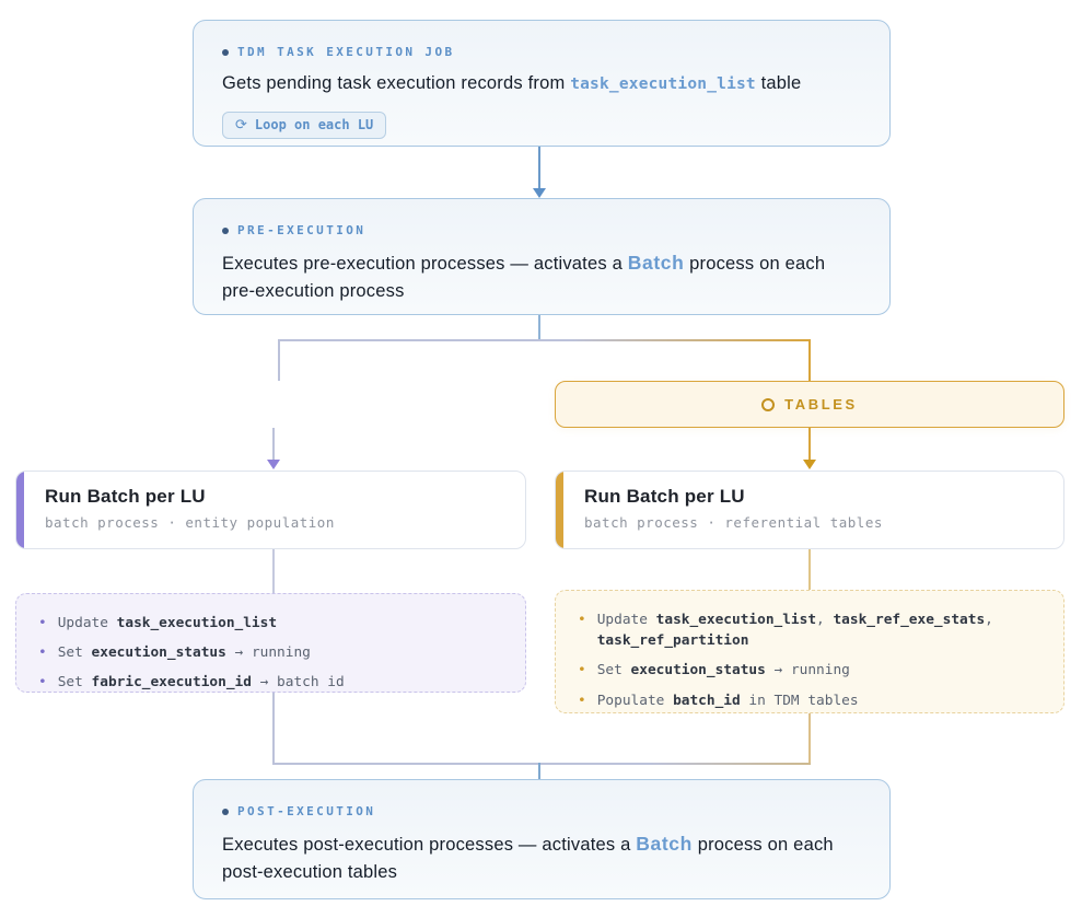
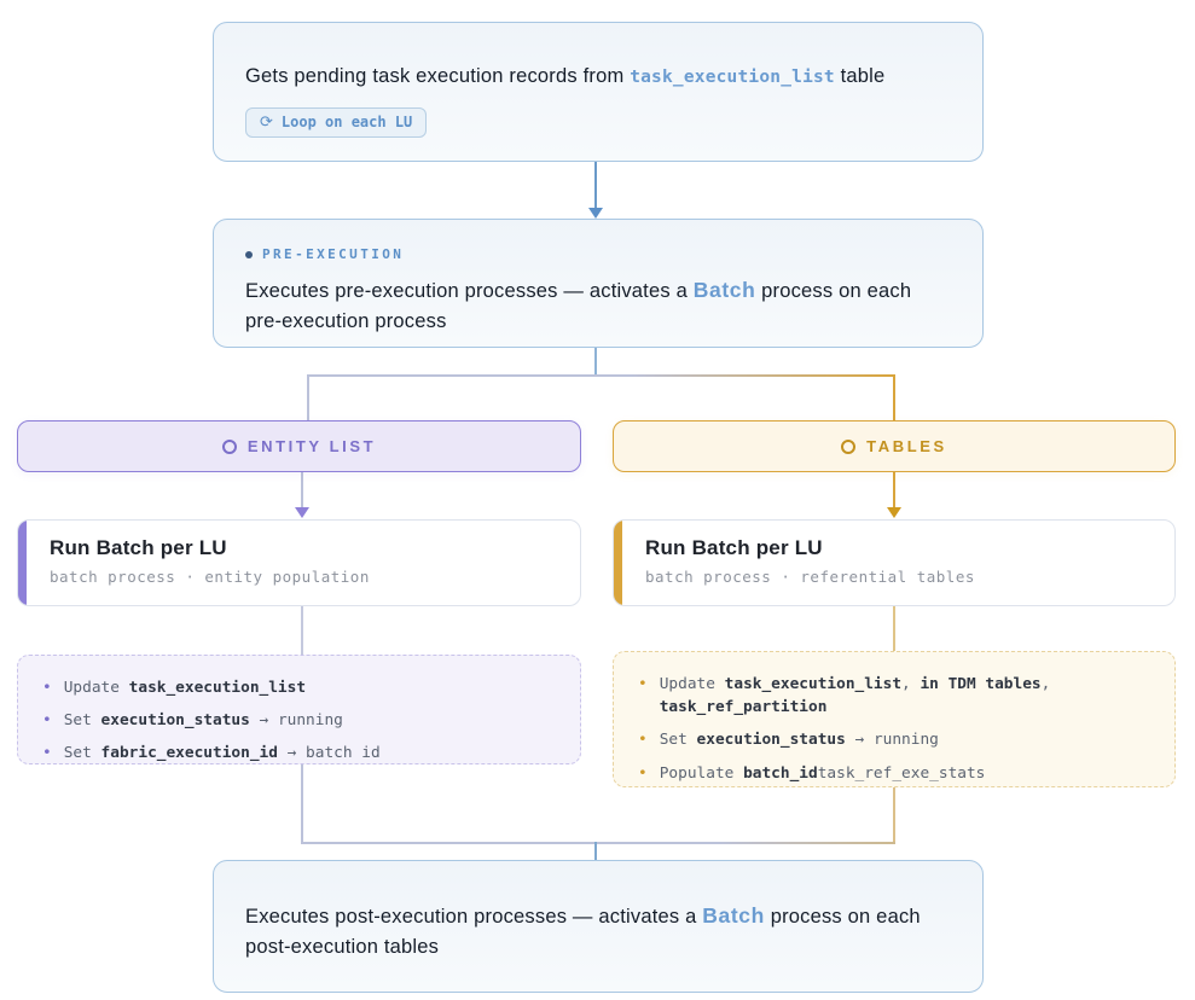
- TDM TASK EXECUTION JOB
  Gets pending task execution records from task_execution_list table
  ⟳
  Loop on each LU
  PRE-EXECUTION
  Executes pre-execution processes — activates a Batch process on each pre-execution process
+ ENTITY LIST
  TABLES
  Run Batch per LU
  batch process · entity population
  Run Batch per LU
  batch process · referential tables
  •
  Update task_execution_list
  •
  Set execution_status → running
  •
  Set fabric_execution_id → batch id
  •
- Update task_execution_list, task_ref_exe_stats, task_ref_partition
+ Update task_execution_list, in TDM tables, task_ref_partition
  •
  Set execution_status → running
  •
- Populate batch_id in TDM tables
+ Populate batch_idtask_ref_exe_stats
- POST-EXECUTION
  Executes post-execution processes — activates a Batch process on each post-execution tables
